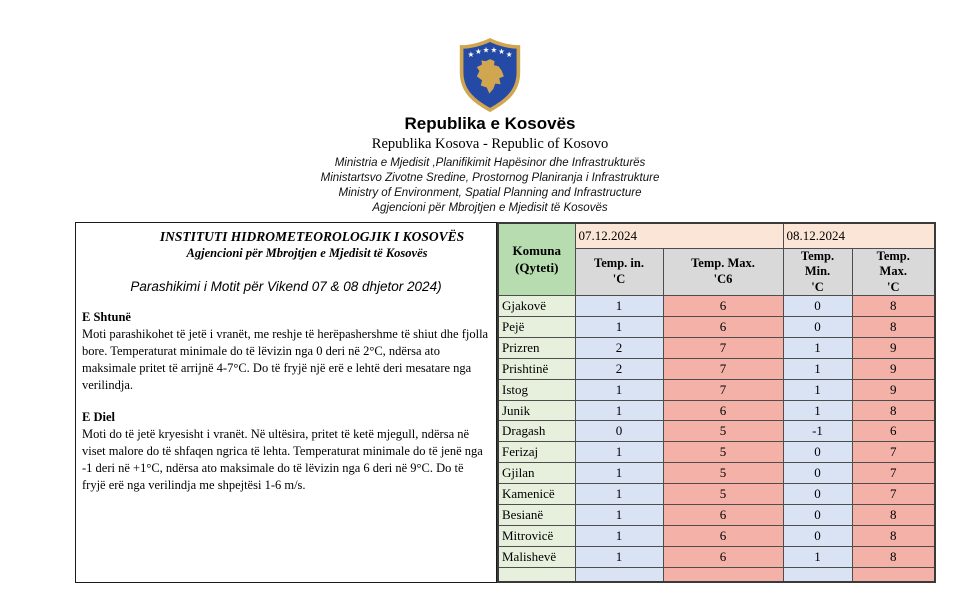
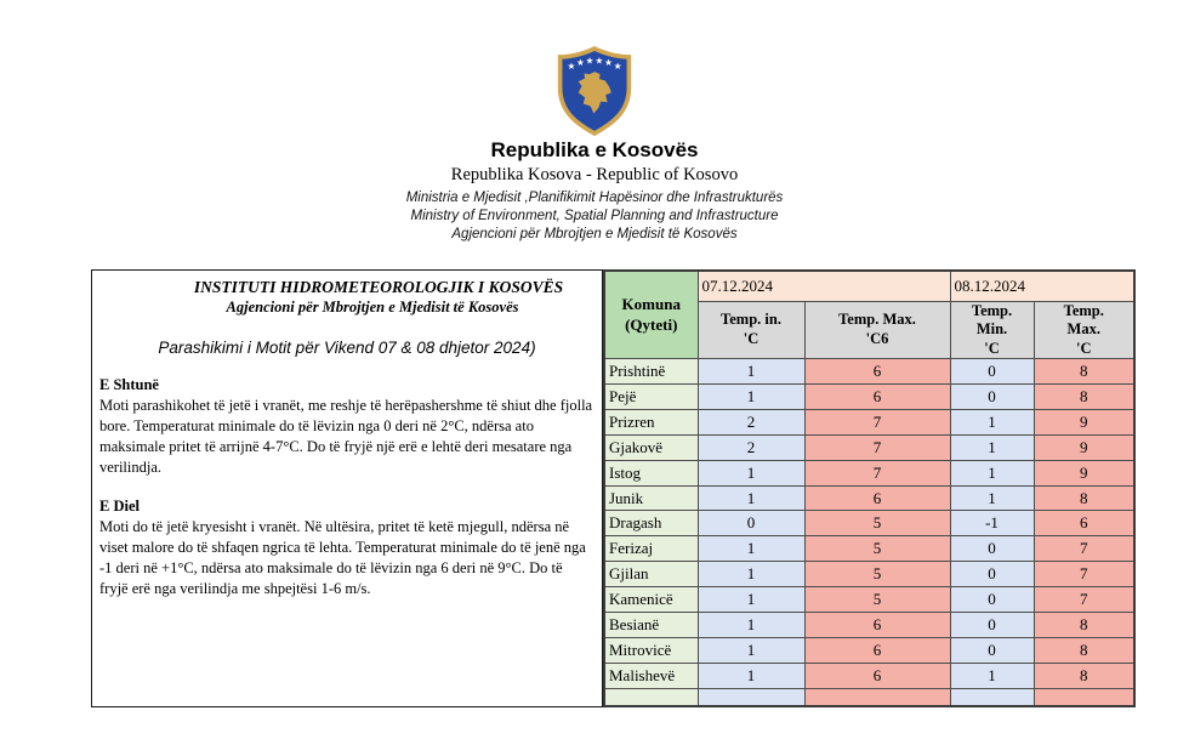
  ★
  ★
  ★
  ★
  ★
  ★
  Republika e Kosovës
  Republika Kosova - Republic of Kosovo
  Ministria e Mjedisit ,Planifikimit Hapësinor dhe Infrastrukturës
- Ministartsvo Zivotne Sredine, Prostornog Planiranja i Infrastrukture
  Ministry of Environment, Spatial Planning and Infrastructure
  Agjencioni për Mbrojtjen e Mjedisit të Kosovës
  INSTITUTI HIDROMETEOROLOGJIK I KOSOVËS
  Agjencioni për Mbrojtjen e Mjedisit të Kosovës
  Parashikimi i Motit për Vikend 07 & 08 dhjetor 2024)
  E Shtunë
  Moti parashikohet të jetë i vranët, me reshje të herëpashershme të shiut dhe fjolla bore. Temperaturat minimale do të lëvizin nga 0 deri në 2°C, ndërsa ato maksimale pritet të arrijnë 4-7°C. Do të fryjë një erë e lehtë deri mesatare nga verilindja.
  E Diel
  Moti do të jetë kryesisht i vranët. Në ultësira, pritet të ketë mjegull, ndërsa në viset malore do të shfaqen ngrica të lehta. Temperaturat minimale do të jenë nga -1 deri në +1°C, ndërsa ato maksimale do të lëvizin nga 6 deri në 9°C. Do të fryjë erë nga verilindja me shpejtësi 1-6 m/s.
  Komuna (Qyteti)	07.12.2024	08.12.2024
  Temp. in. 'C	Temp. Max. 'C6	Temp. Min. 'C	Temp. Max. 'C
- Gjakovë	1	6	0	8
+ Prishtinë	1	6	0	8
  Pejë	1	6	0	8
  Prizren	2	7	1	9
- Prishtinë	2	7	1	9
+ Gjakovë	2	7	1	9
  Istog	1	7	1	9
  Junik	1	6	1	8
  Dragash	0	5	-1	6
  Ferizaj	1	5	0	7
  Gjilan	1	5	0	7
  Kamenicë	1	5	0	7
  Besianë	1	6	0	8
  Mitrovicë	1	6	0	8
  Malishevë	1	6	1	8
